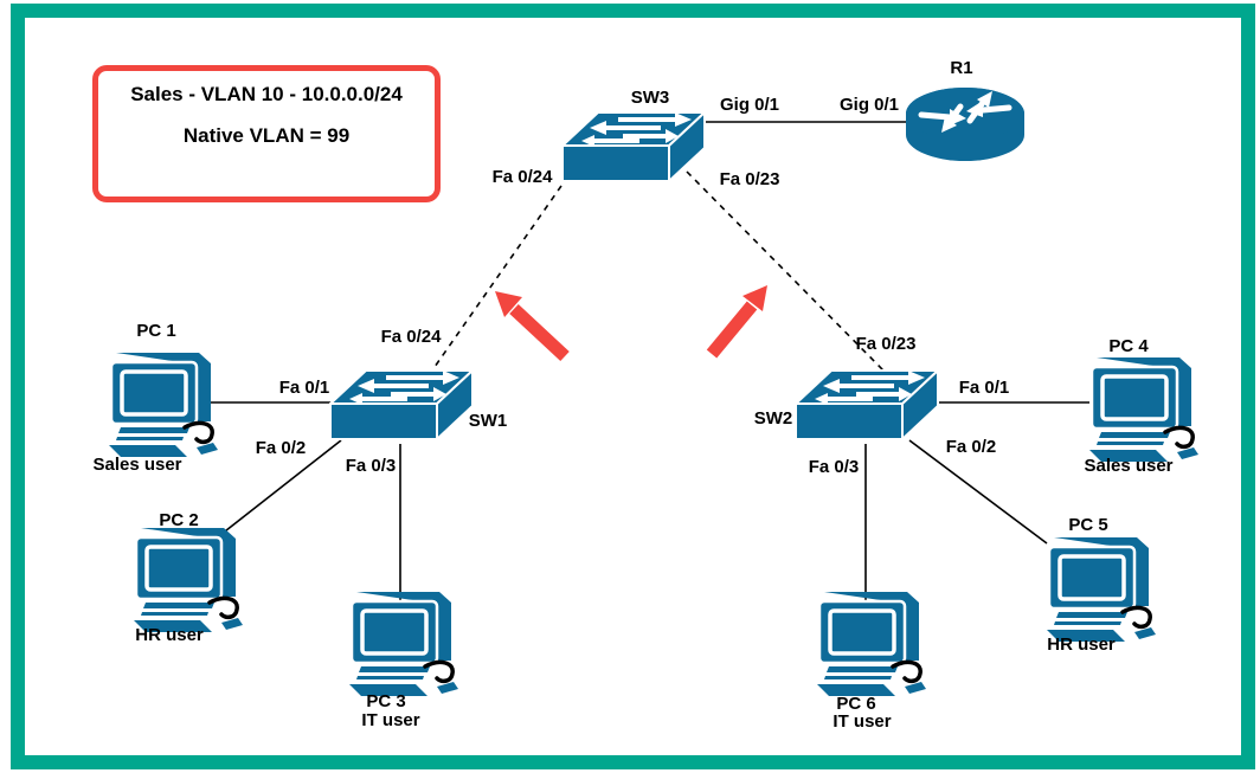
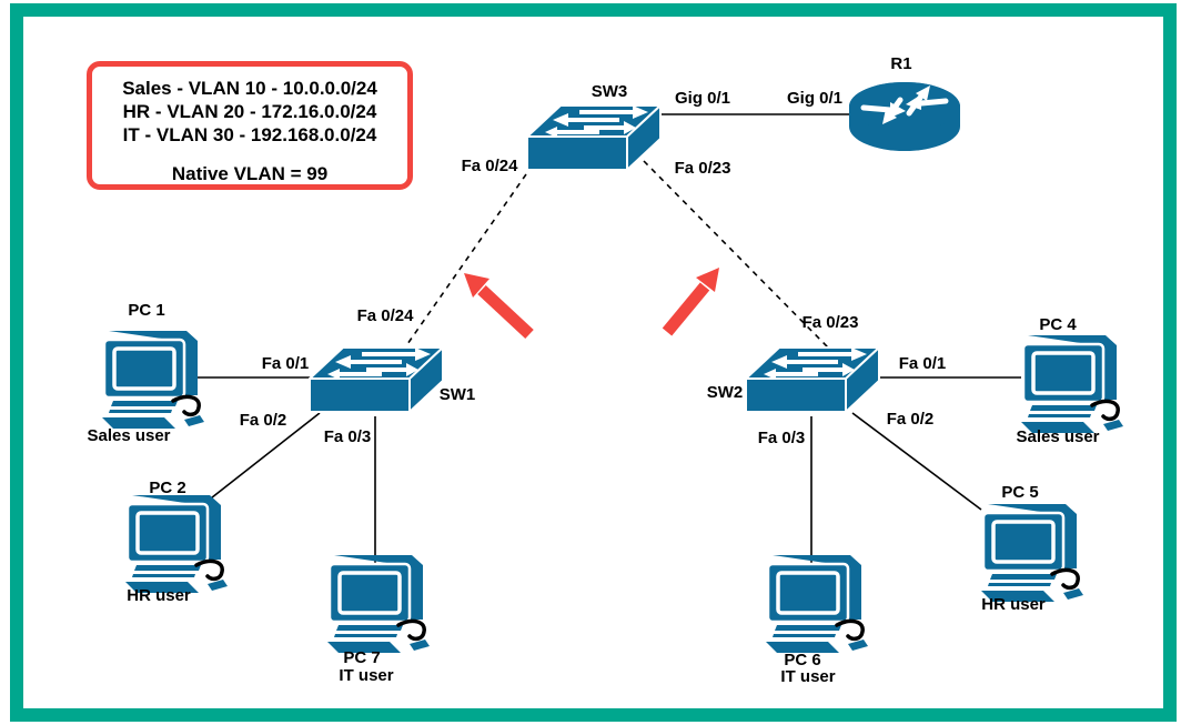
  Sales - VLAN 10 - 10.0.0.0/24
+ HR - VLAN 20 - 172.16.0.0/24
+ IT - VLAN 30 - 192.168.0.0/24
  Native VLAN = 99
  SW3
  R1
  SW1
  SW2
  PC 1
  Sales user
  PC 2
  HR user
- PC 3
+ PC 7
  IT user
  PC 4
  Sales user
  PC 5
  HR user
  PC 6
  IT user
  Gig 0/1
  Gig 0/1
  Fa 0/24
  Fa 0/23
  Fa 0/24
  Fa 0/1
  Fa 0/2
  Fa 0/3
  Fa 0/23
  Fa 0/1
  Fa 0/2
  Fa 0/3
